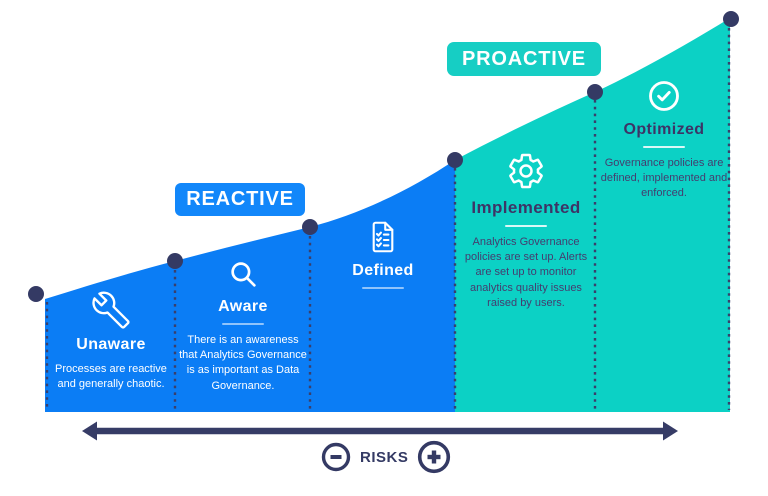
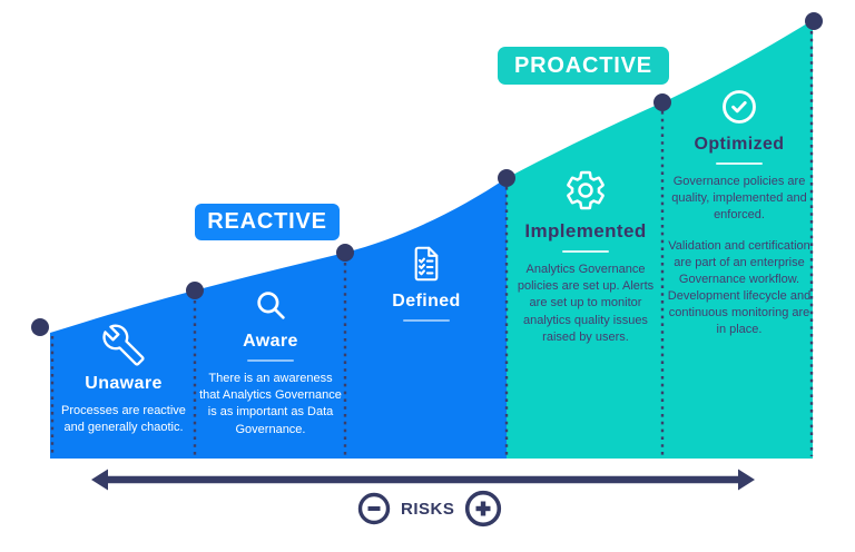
  REACTIVE
  PROACTIVE
  Unaware
  Processes are reactive and generally chaotic.
  Aware
  There is an awareness that Analytics Governance is as important as Data Governance.
  Defined
  Implemented
  Analytics Governance policies are set up. Alerts are set up to monitor analytics quality issues raised by users.
  Optimized
- Governance policies are defined, implemented and enforced.
+ Governance policies are quality, implemented and enforced.
+ Validation and certification are part of an enterprise Governance workflow. Development lifecycle and continuous monitoring are in place.
  RISKS
